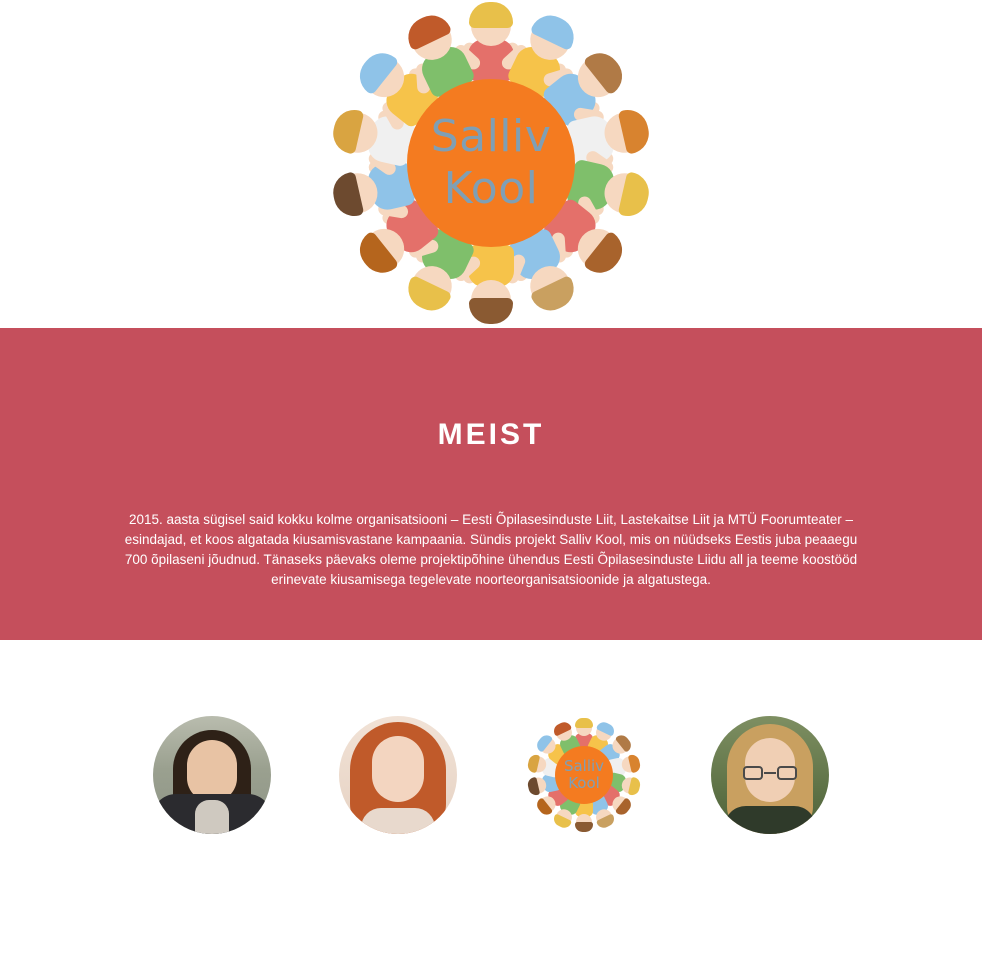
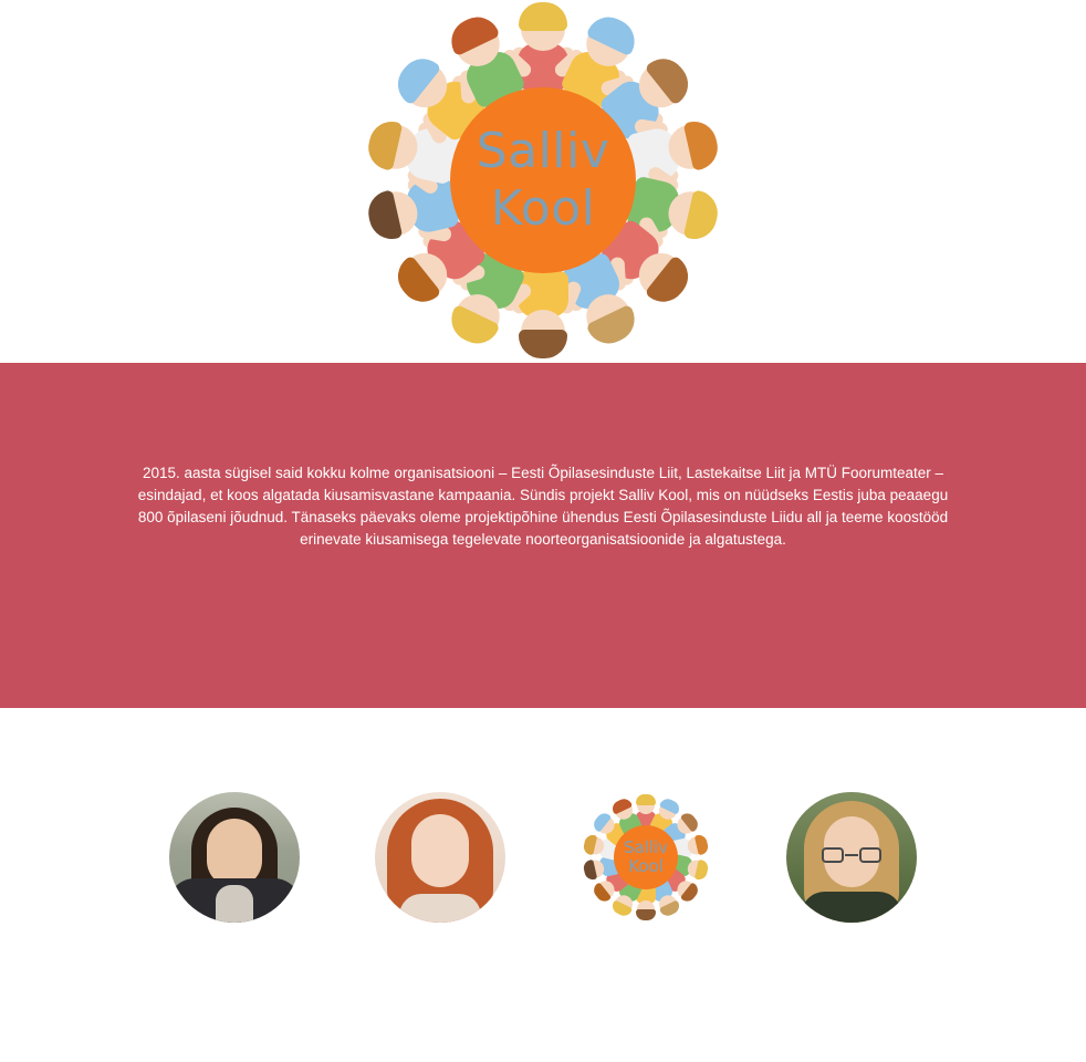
  Salliv
  Kool
- MEIST
- 2015. aasta sügisel said kokku kolme organisatsiooni – Eesti Õpilasesinduste Liit, Lastekaitse Liit ja MTÜ Foorumteater – esindajad, et koos algatada kiusamisvastane kampaania. Sündis projekt Salliv Kool, mis on nüüdseks Eestis juba peaaegu 700 õpilaseni jõudnud. Tänaseks päevaks oleme projektipõhine ühendus Eesti Õpilasesinduste Liidu all ja teeme koostööd erinevate kiusamisega tegelevate noorteorganisatsioonide ja algatustega.
+ 2015. aasta sügisel said kokku kolme organisatsiooni – Eesti Õpilasesinduste Liit, Lastekaitse Liit ja MTÜ Foorumteater – esindajad, et koos algatada kiusamisvastane kampaania. Sündis projekt Salliv Kool, mis on nüüdseks Eestis juba peaaegu 800 õpilaseni jõudnud. Tänaseks päevaks oleme projektipõhine ühendus Eesti Õpilasesinduste Liidu all ja teeme koostööd erinevate kiusamisega tegelevate noorteorganisatsioonide ja algatustega.
  Salliv
  Kool
